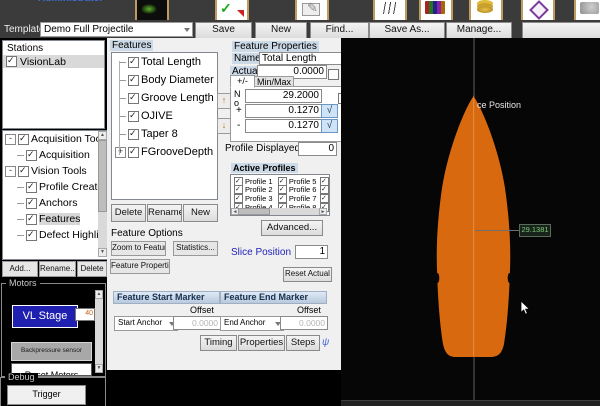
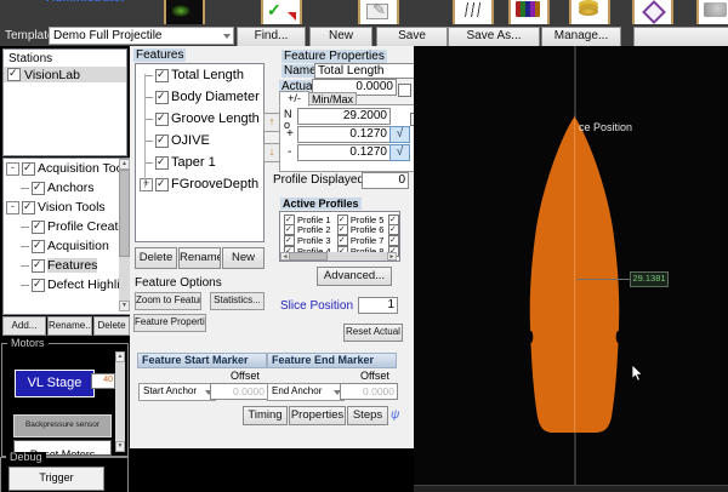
  Templat
  Demo Full Projectile
- Save
+ Find...
  New
- Find...
+ Save
  Save As...
  Manage...
  Stations
  VisionLab
  Acquisition To
- Acquisition
+ Anchors
  Vision Tools
  Profile Creat
- Anchors
+ Acquisition
  Features
  Add...
  Rename...
  Delete
  Motors
  VL Stage
  set Motors
  Debug
  Trigger
  Features
  Total Length
  Body Diameter
  Groove Length
  OJIVE
- Taper 8
+ Taper 1
  FGrooveDepth
  Delete
  Rename
  New
  Feature Options
  Zoom to Featur
  Statistics...
  Feature Properti
  Feature Properties
  Name
  Total Length
  Actua
  0.0000
  +/-
  Min/Max
  N
  o
  29.2000
  +
  0.1270
  √
  -
  0.1270
  √
  Profile Displaye
  0
  Active Profiles
  Profile 1
  Profile 5
  Profile 2
  Profile 6
  Profile 3
  Profile 7
  Advanced...
  Slice Position
  1
  Reset Actual
  Feature Start Marker
  Feature End Marker
  Offset
  Offset
  Start Anchor
  0.0000
  End Anchor
  0.0000
  Timing
  Properties
  Steps
  ψ
  ce Position
  29.1381
